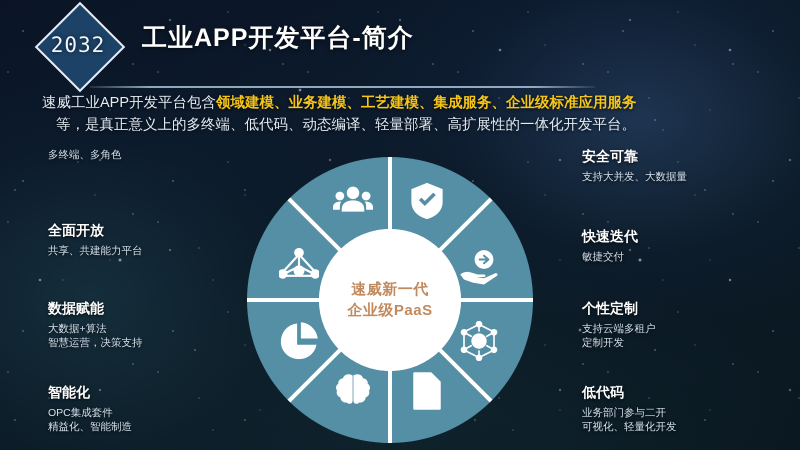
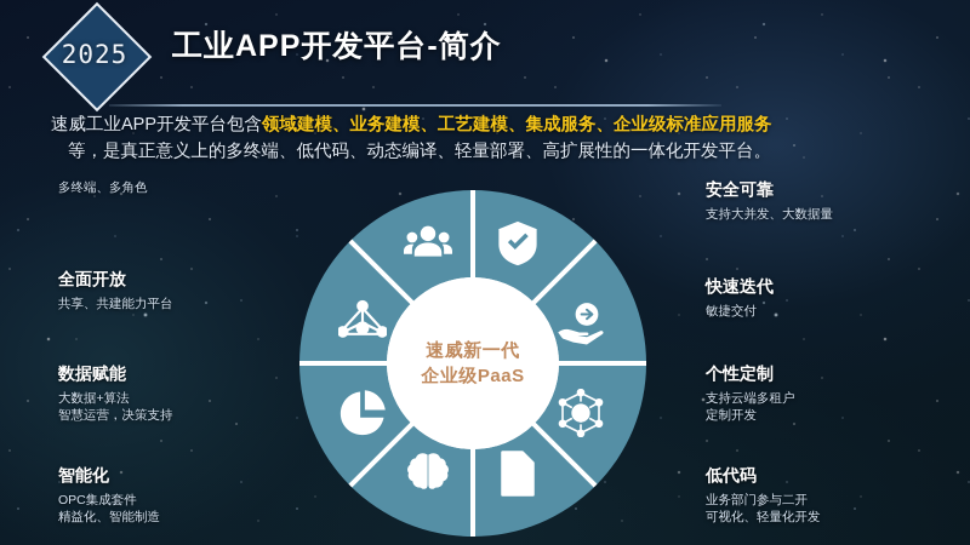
- 2032
+ 2025
  工业APP开发平台-简介
  速威工业APP开发平台包含领域建模、业务建模、工艺建模、集成服务、企业级标准应用服务
  等，是真正意义上的多终端、低代码、动态编译、轻量部署、高扩展性的一体化开发平台。
  多终端、多角色
  全面开放
  共享、共建能力平台
  数据赋能
  大数据+算法
  智慧运营，决策支持
  智能化
  OPC集成套件
  精益化、智能制造
  安全可靠
  支持大并发、大数据量
  快速迭代
  敏捷交付
  个性定制
  支持云端多租户
  定制开发
  低代码
  业务部门参与二开
  可视化、轻量化开发
  速威新一代
  企业级PaaS
